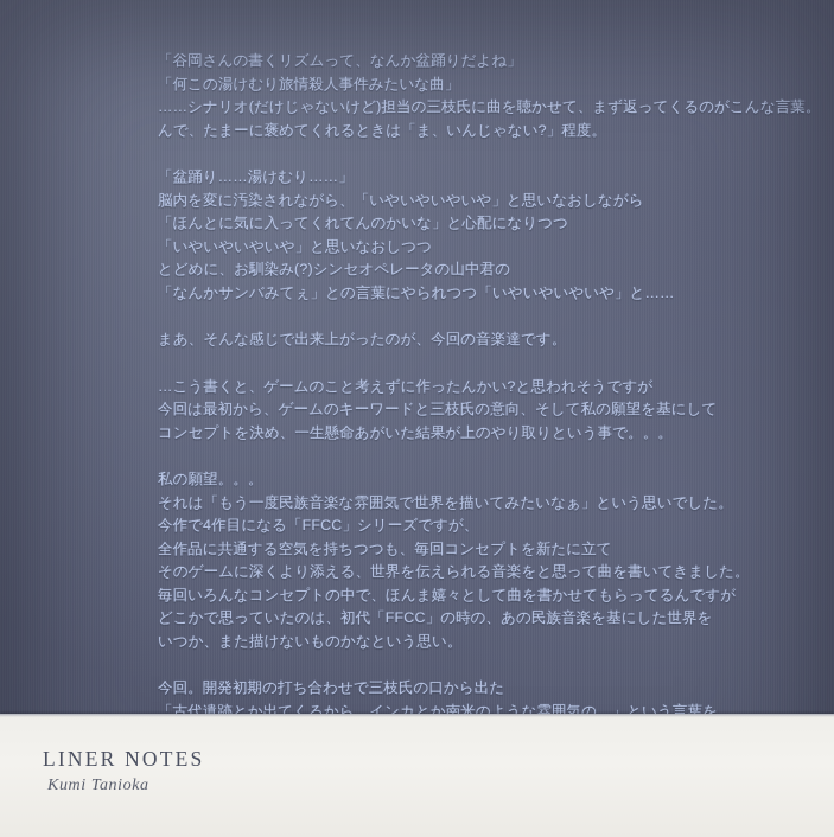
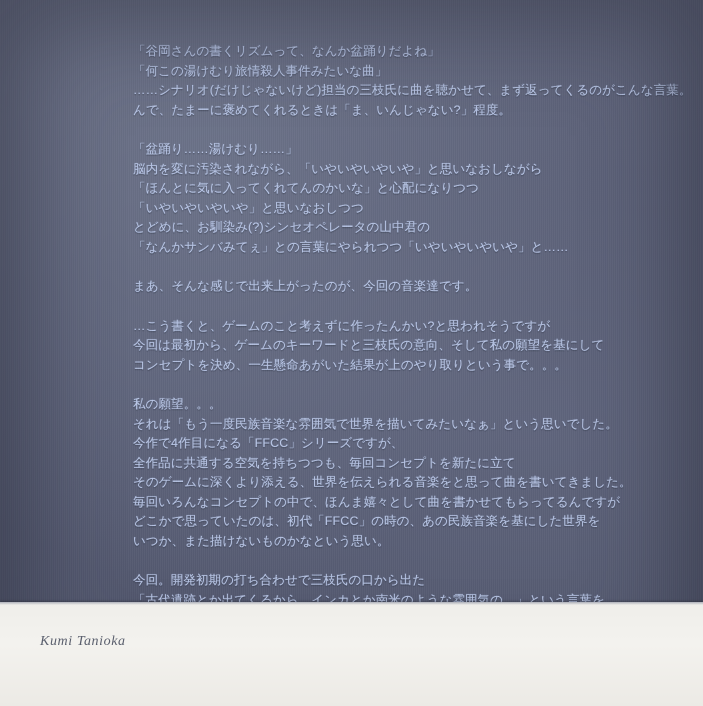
- LINER NOTES
  Kumi Tanioka
